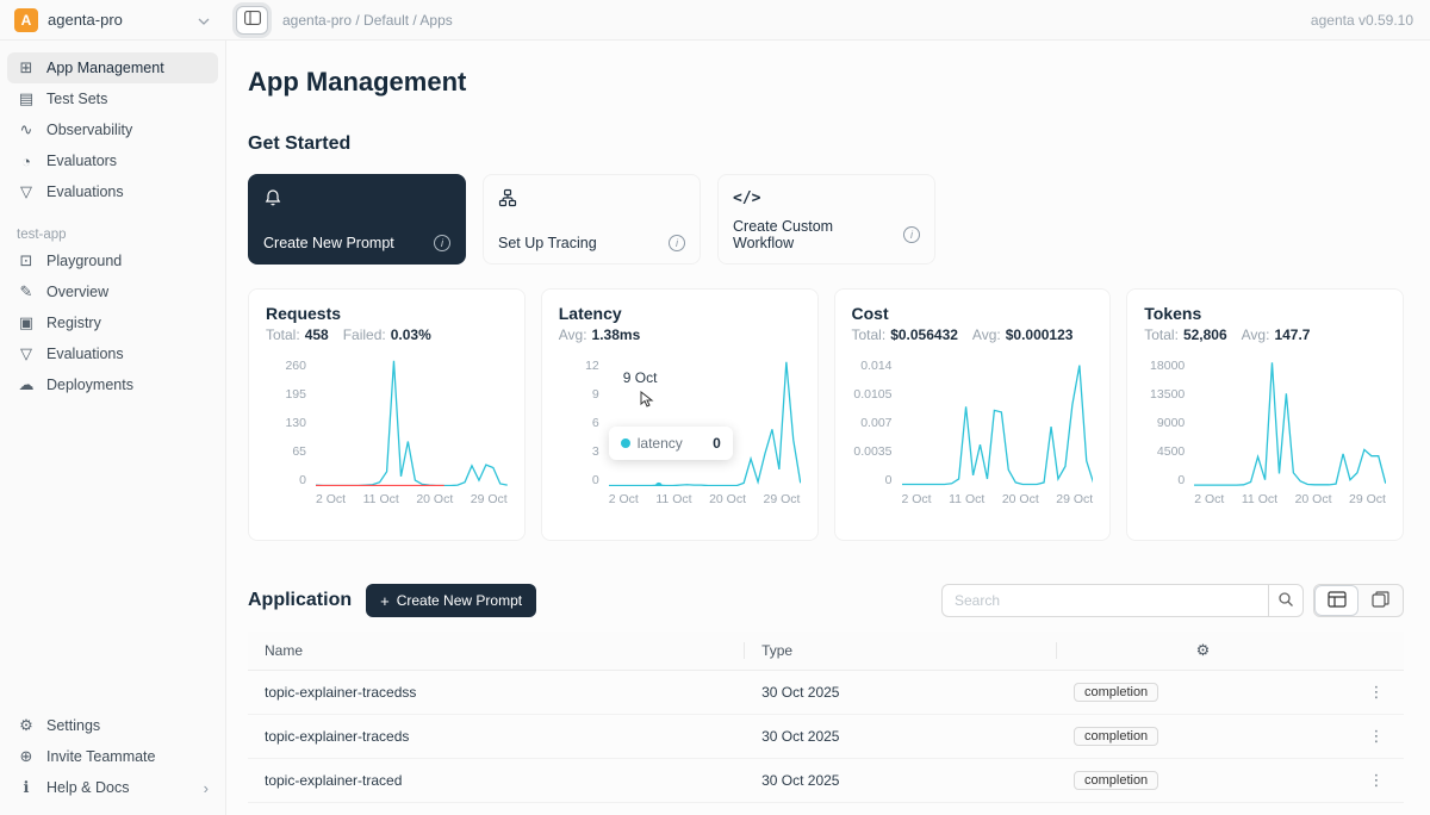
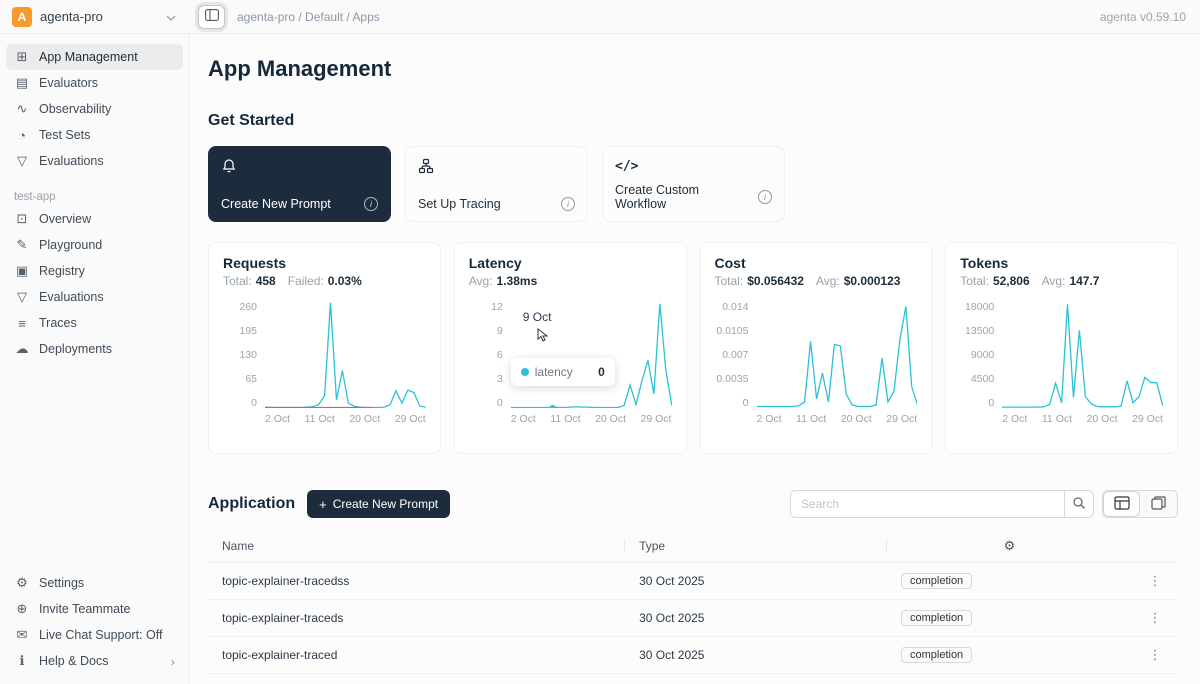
  A
  agenta-pro
  agenta-pro / Default / Apps
  agenta v0.59.10
  ⊞
  App Management
  ▤
- Test Sets
+ Evaluators
  ∿
  Observability
  ◔
- Evaluators
+ Test Sets
  ▽
  Evaluations
  test-app
  ⊡
- Playground
+ Overview
  ✎
- Overview
+ Playground
  ▣
  Registry
  ▽
  Evaluations
+ ≡
+ Traces
  ☁
  Deployments
  ⚙
  Settings
  ⊕
  Invite Teammate
+ ✉
+ Live Chat Support: Off
  ℹ
  Help & Docs
  ›
  App Management
  Get Started
  Create New Prompt
  i
  Set Up Tracing
  i
  </>
  Create Custom Workflow
  i
  Requests
  Total:
  458
  Failed:
  0.03%
  260
  195
  130
  65
  0
  2 Oct
  11 Oct
  20 Oct
  29 Oct
  Latency
  Avg:
  1.38ms
  12
  9
  6
  3
  0
  9 Oct
  latency
  0
  2 Oct
  11 Oct
  20 Oct
  29 Oct
  Cost
  Total:
  $0.056432
  Avg:
  $0.000123
  0.014
  0.0105
  0.007
  0.0035
  0
  2 Oct
  11 Oct
  20 Oct
  29 Oct
  Tokens
  Total:
  52,806
  Avg:
  147.7
  18000
  13500
  9000
  4500
  0
  2 Oct
  11 Oct
  20 Oct
  29 Oct
  Application
  +
  Create New Prompt
  Search
  Name
  Type
  ⚙
  topic-explainer-tracedss
  30 Oct 2025
  completion
  ⋮
  topic-explainer-traceds
  30 Oct 2025
  completion
  ⋮
  topic-explainer-traced
  30 Oct 2025
  completion
  ⋮
